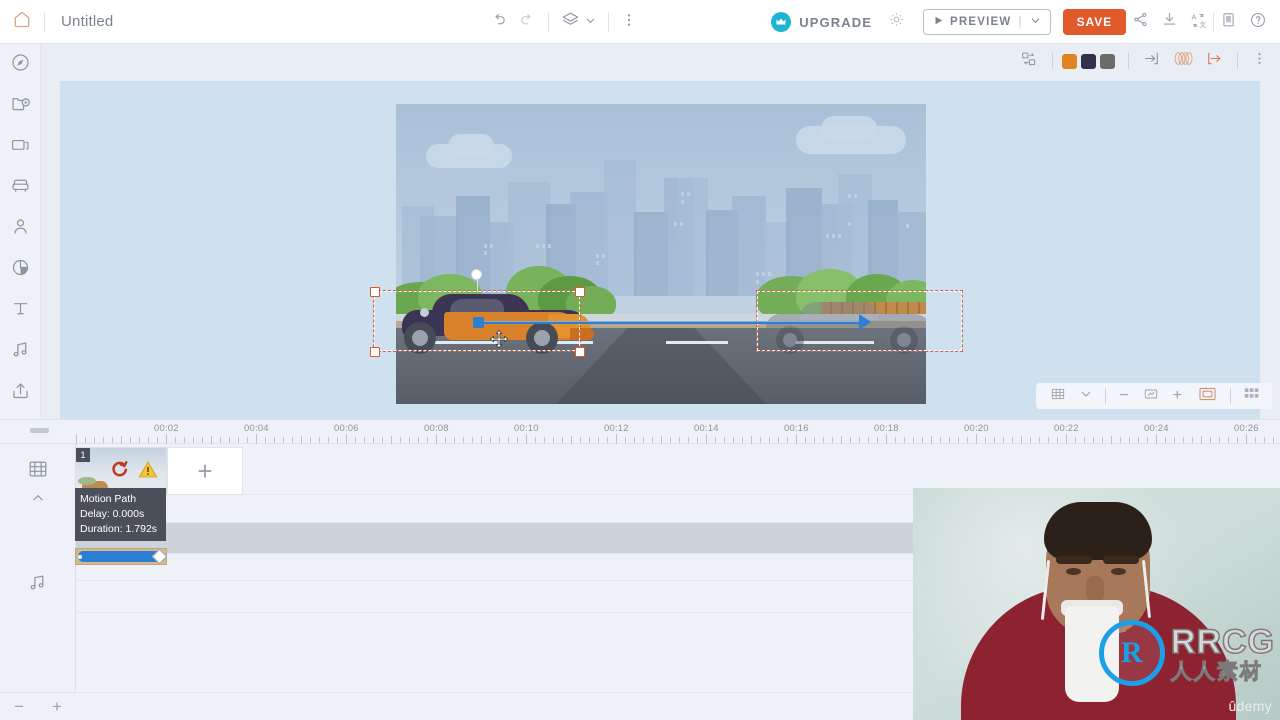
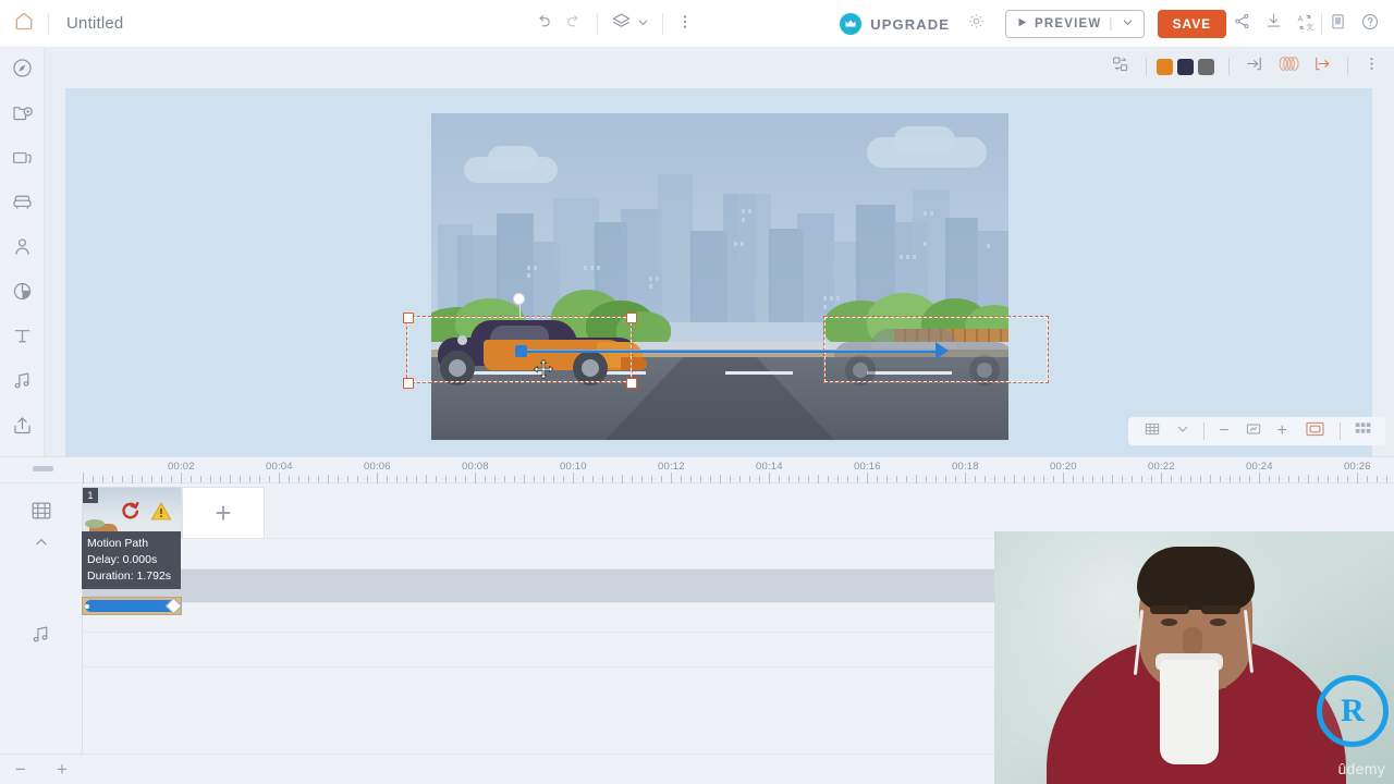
  Untitled
  UPGRADE
  PREVIEW
  |
  SAVE
  A
  文
  −
  +
  00:02
  00:04
  00:06
  00:08
  00:10
  00:12
  00:14
  00:16
  00:18
  00:20
  00:22
  00:24
  00:26
  1
  +
  Motion Path
  Delay: 0.000s
  Duration: 1.792s
  −
  +
  R
- RRCG
- 人人素材
  ûdemy
